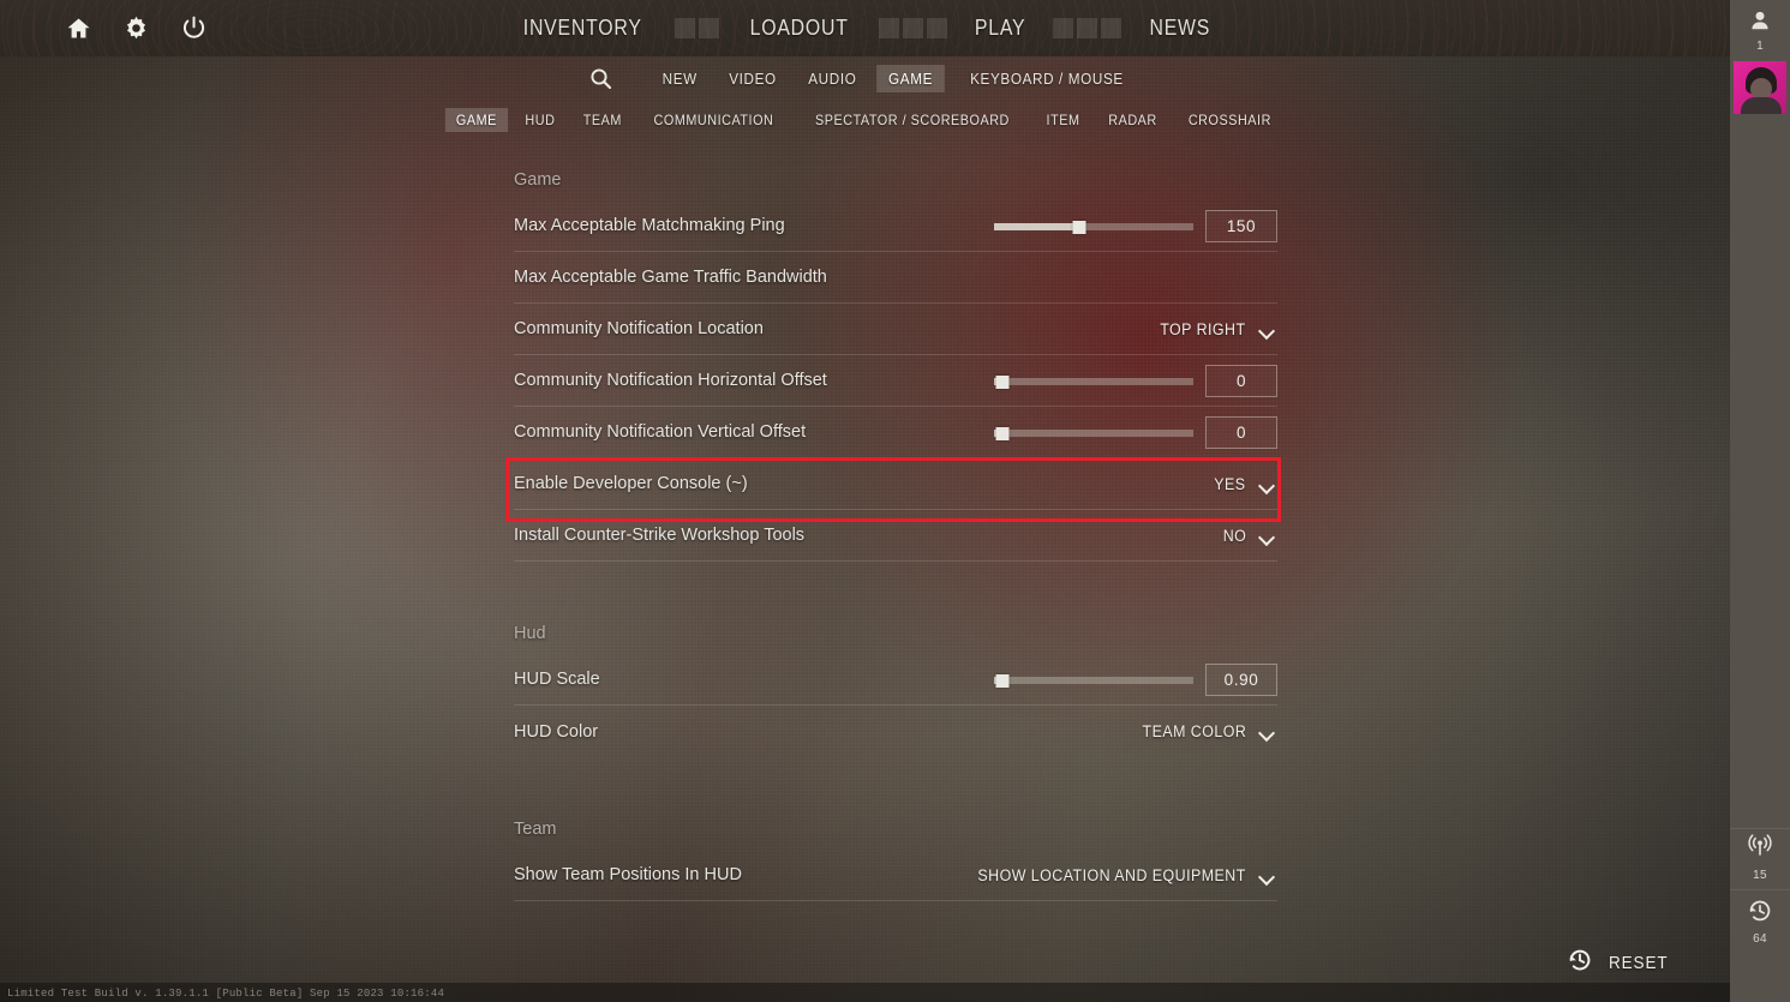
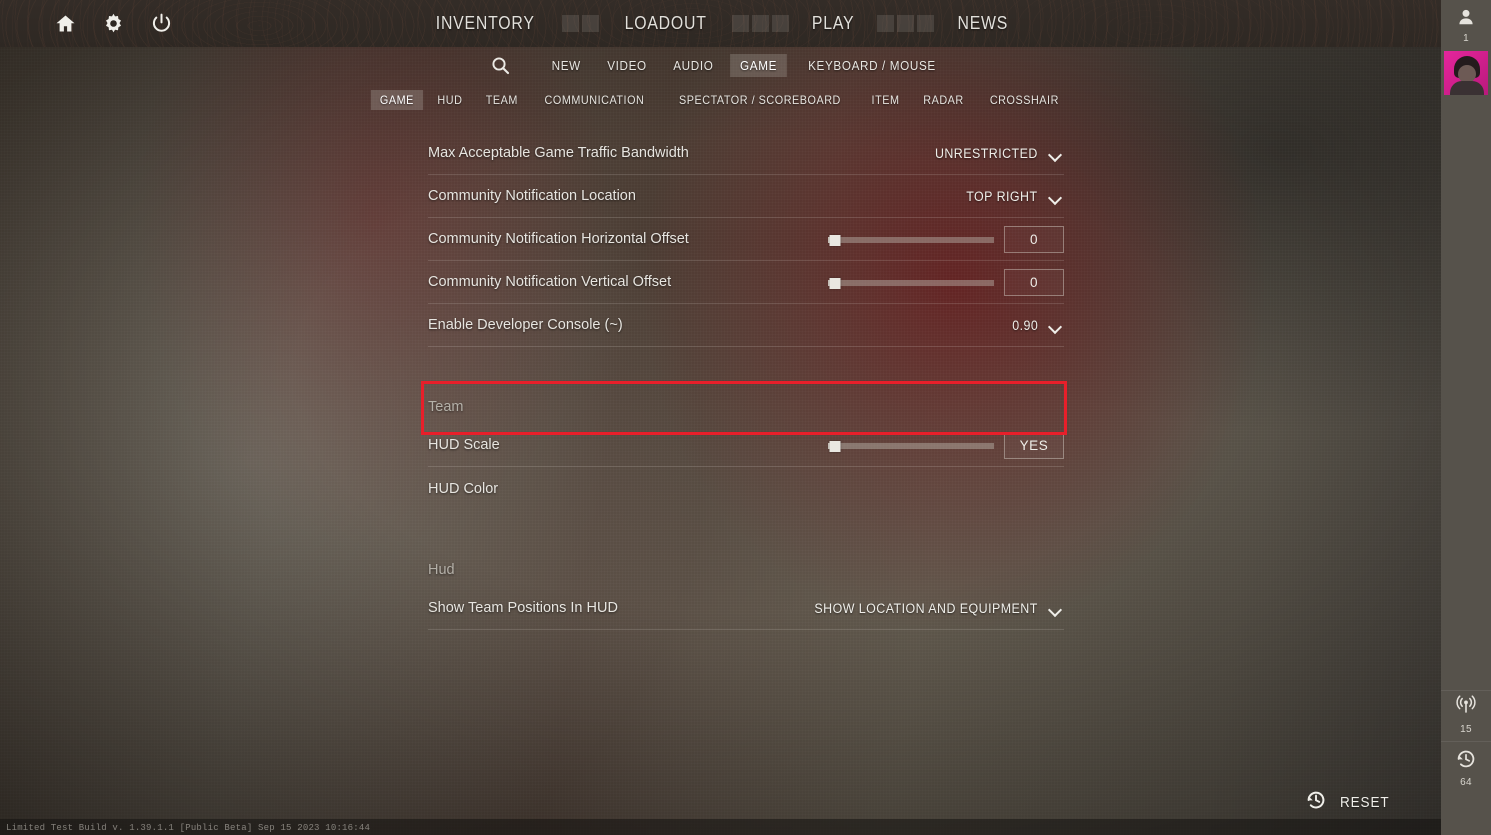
  INVENTORY
  LOADOUT
  PLAY
  NEWS
  NEW
  VIDEO
  AUDIO
  GAME
  KEYBOARD / MOUSE
  GAME
  HUD
  TEAM
  COMMUNICATION
  SPECTATOR / SCOREBOARD
  ITEM
  RADAR
  CROSSHAIR
- Game
- Max Acceptable Matchmaking Ping
- 150
  Max Acceptable Game Traffic Bandwidth
+ UNRESTRICTED
  Community Notification Location
  TOP RIGHT
  Community Notification Horizontal Offset
  0
  Community Notification Vertical Offset
  0
  Enable Developer Console (~)
- YES
+ 0.90
- Install Counter-Strike Workshop Tools
- NO
- Hud
+ Team
  HUD Scale
- 0.90
+ YES
  HUD Color
- TEAM COLOR
- Team
+ Hud
  Show Team Positions In HUD
  SHOW LOCATION AND EQUIPMENT
  RESET
  1
  15
  64
  Limited Test Build v. 1.39.1.1 [Public Beta] Sep 15 2023 10:16:44
